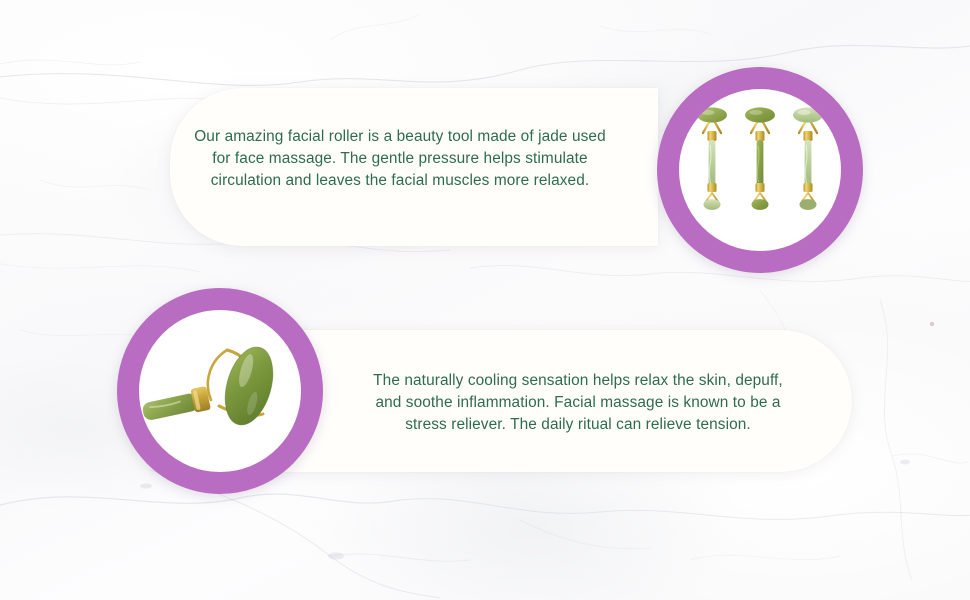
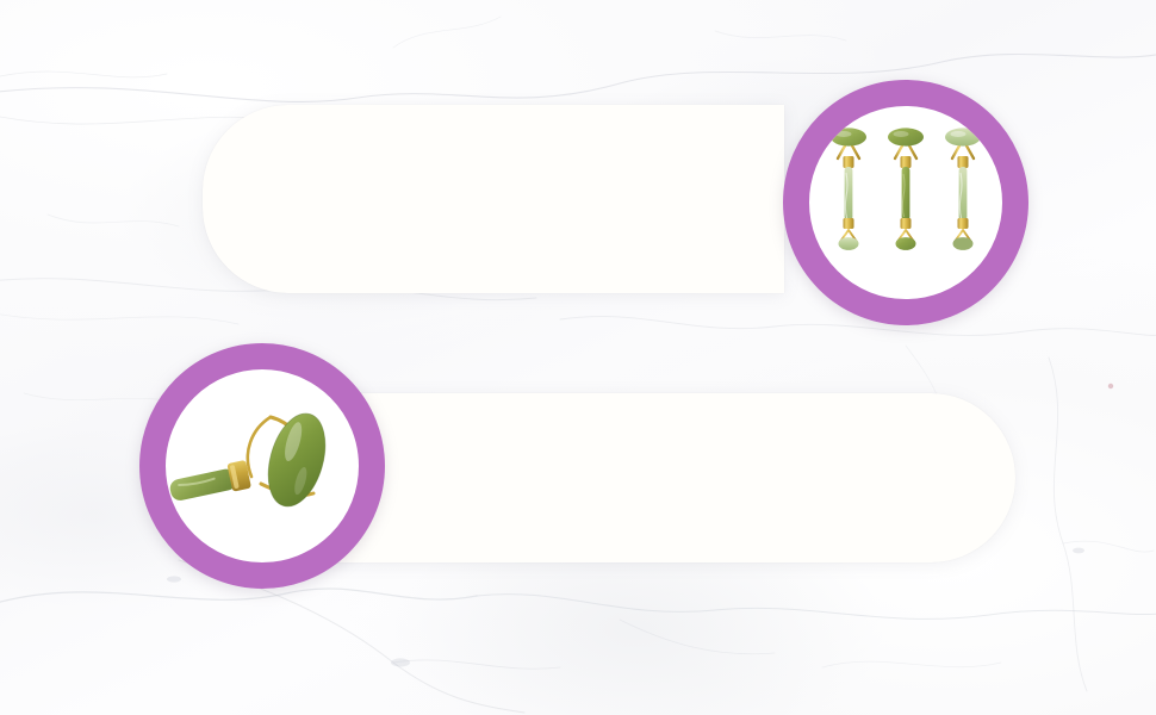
- Our amazing facial roller is a beauty tool made of jade used for face massage. The gentle pressure helps stimulate circulation and leaves the facial muscles more relaxed.
- The naturally cooling sensation helps relax the skin, depuff, and soothe inflammation. Facial massage is known to be a stress reliever. The daily ritual can relieve tension.
